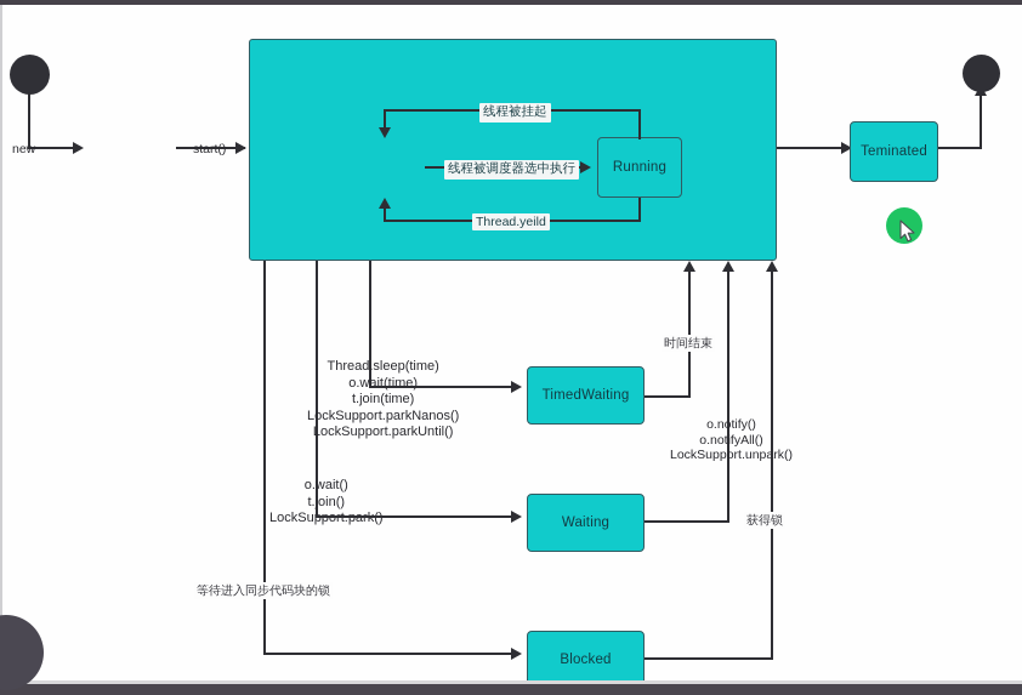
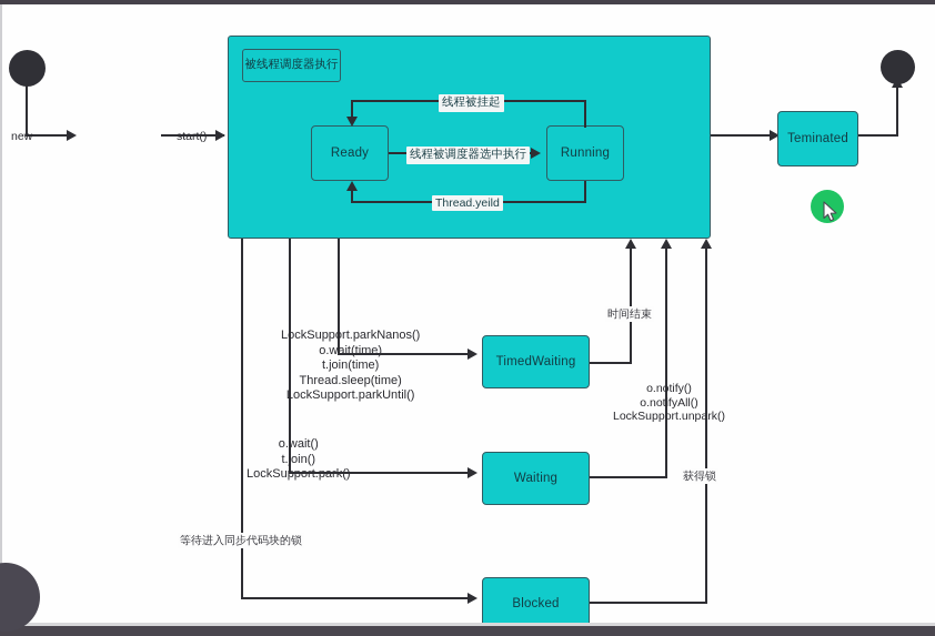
  new
  start()
+ 被线程调度器执行
+ Ready
  Running
  线程被调度器选中执行
  线程被挂起
  Thread.yeild
  Teminated
- Thread.sleep(time)
+ LockSupport.parkNanos()
  o.wait(time)
  t.join(time)
- LockSupport.parkNanos()
+ Thread.sleep(time)
  LockSupport.parkUntil()
  TimedWaiting
  时间结束
  o.wait()
  t.join()
  Waiting
  o.notify()
  o.notifyAll()
  LockSupport.unprk()
  等待进入同步代码块的锁
  Blocked
  获得锁
